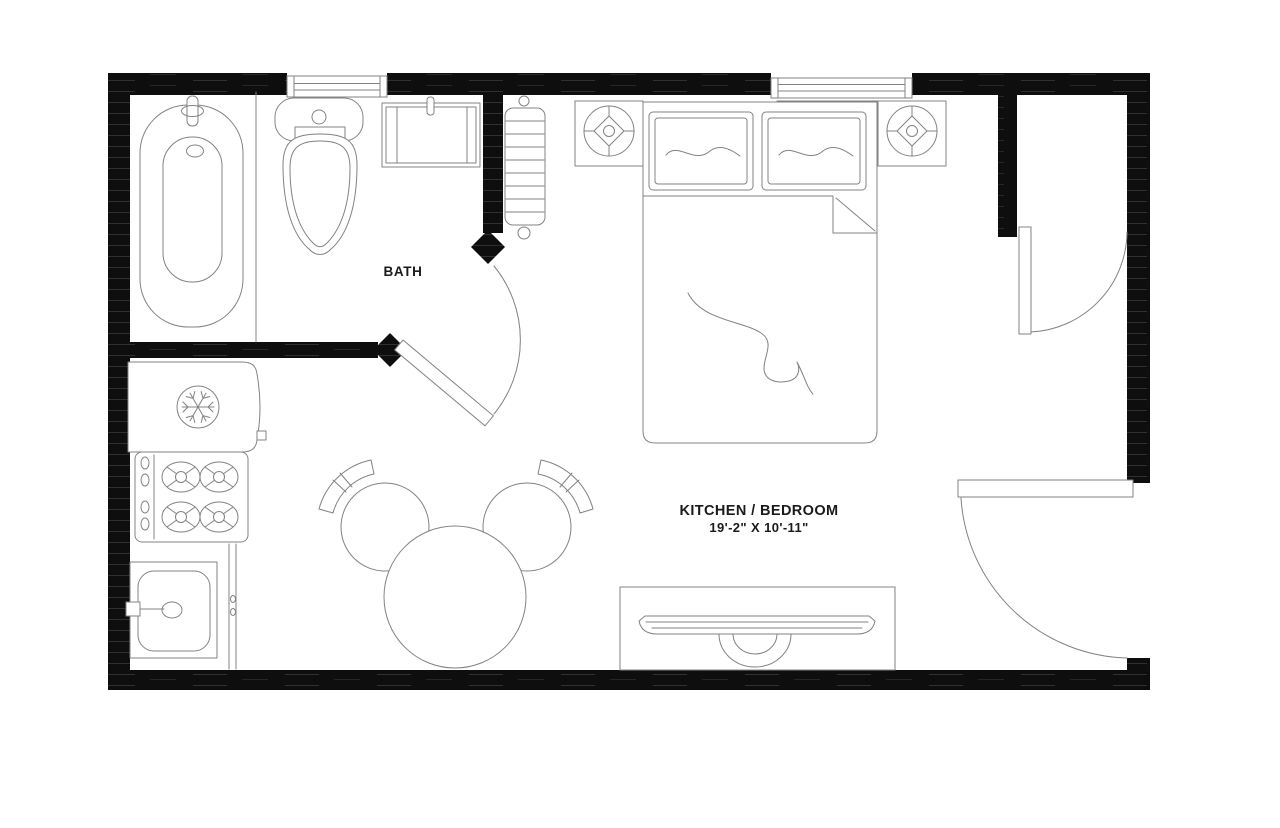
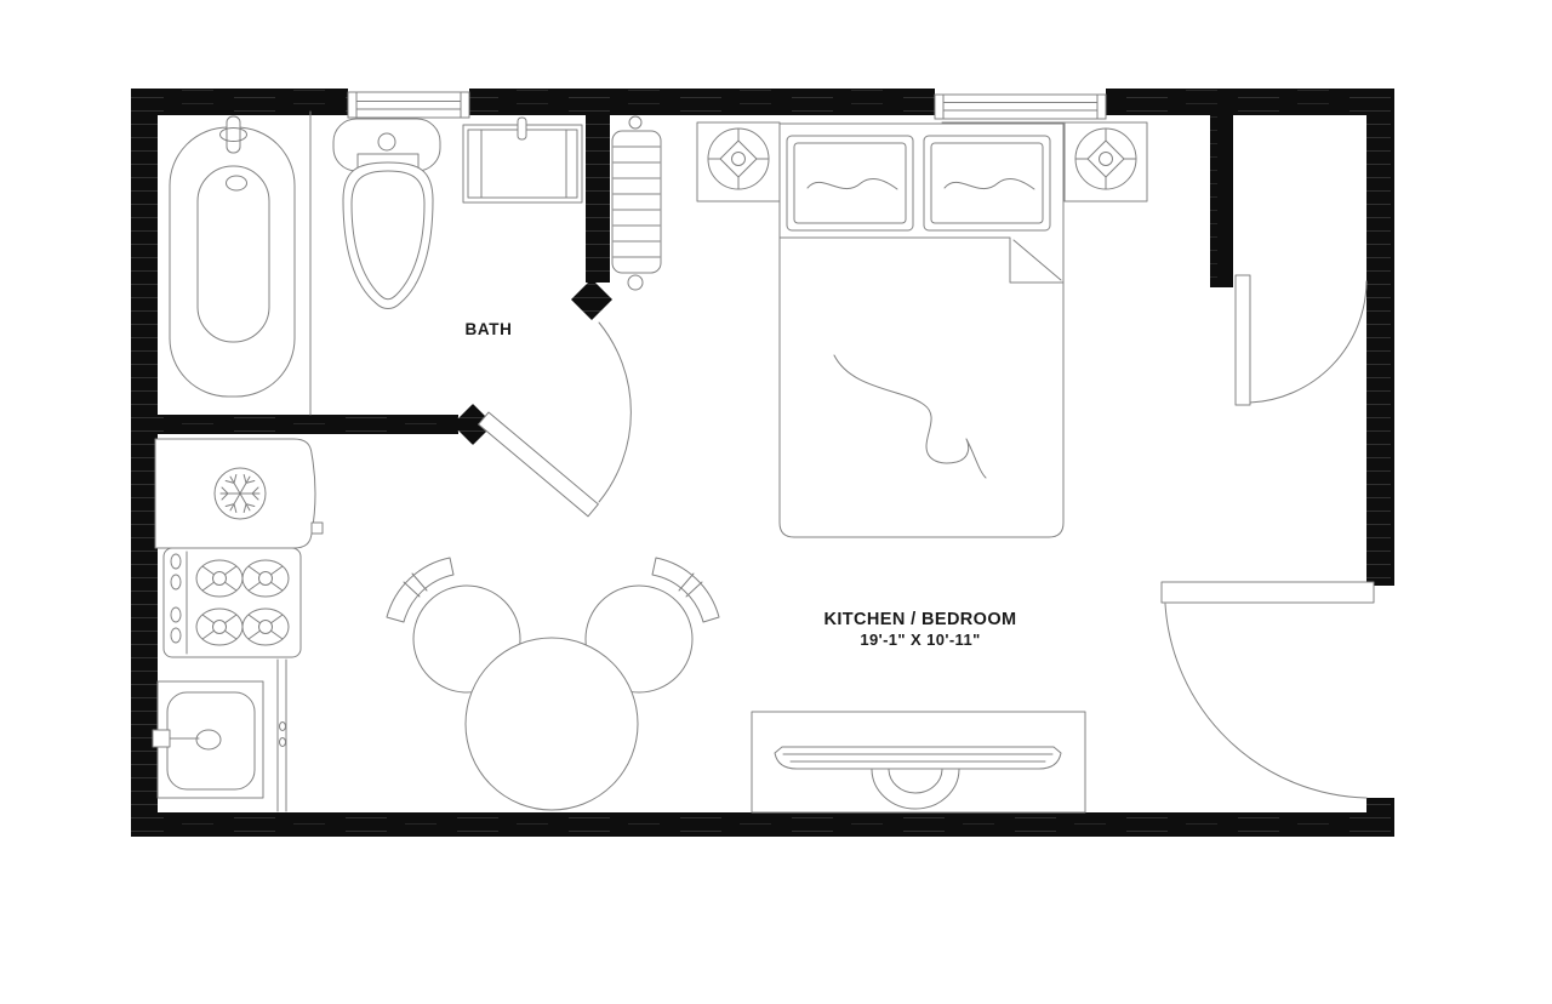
  BATH
  KITCHEN / BEDROOM
- 19'-2" X 10'-11"
+ 19'-1" X 10'-11"
